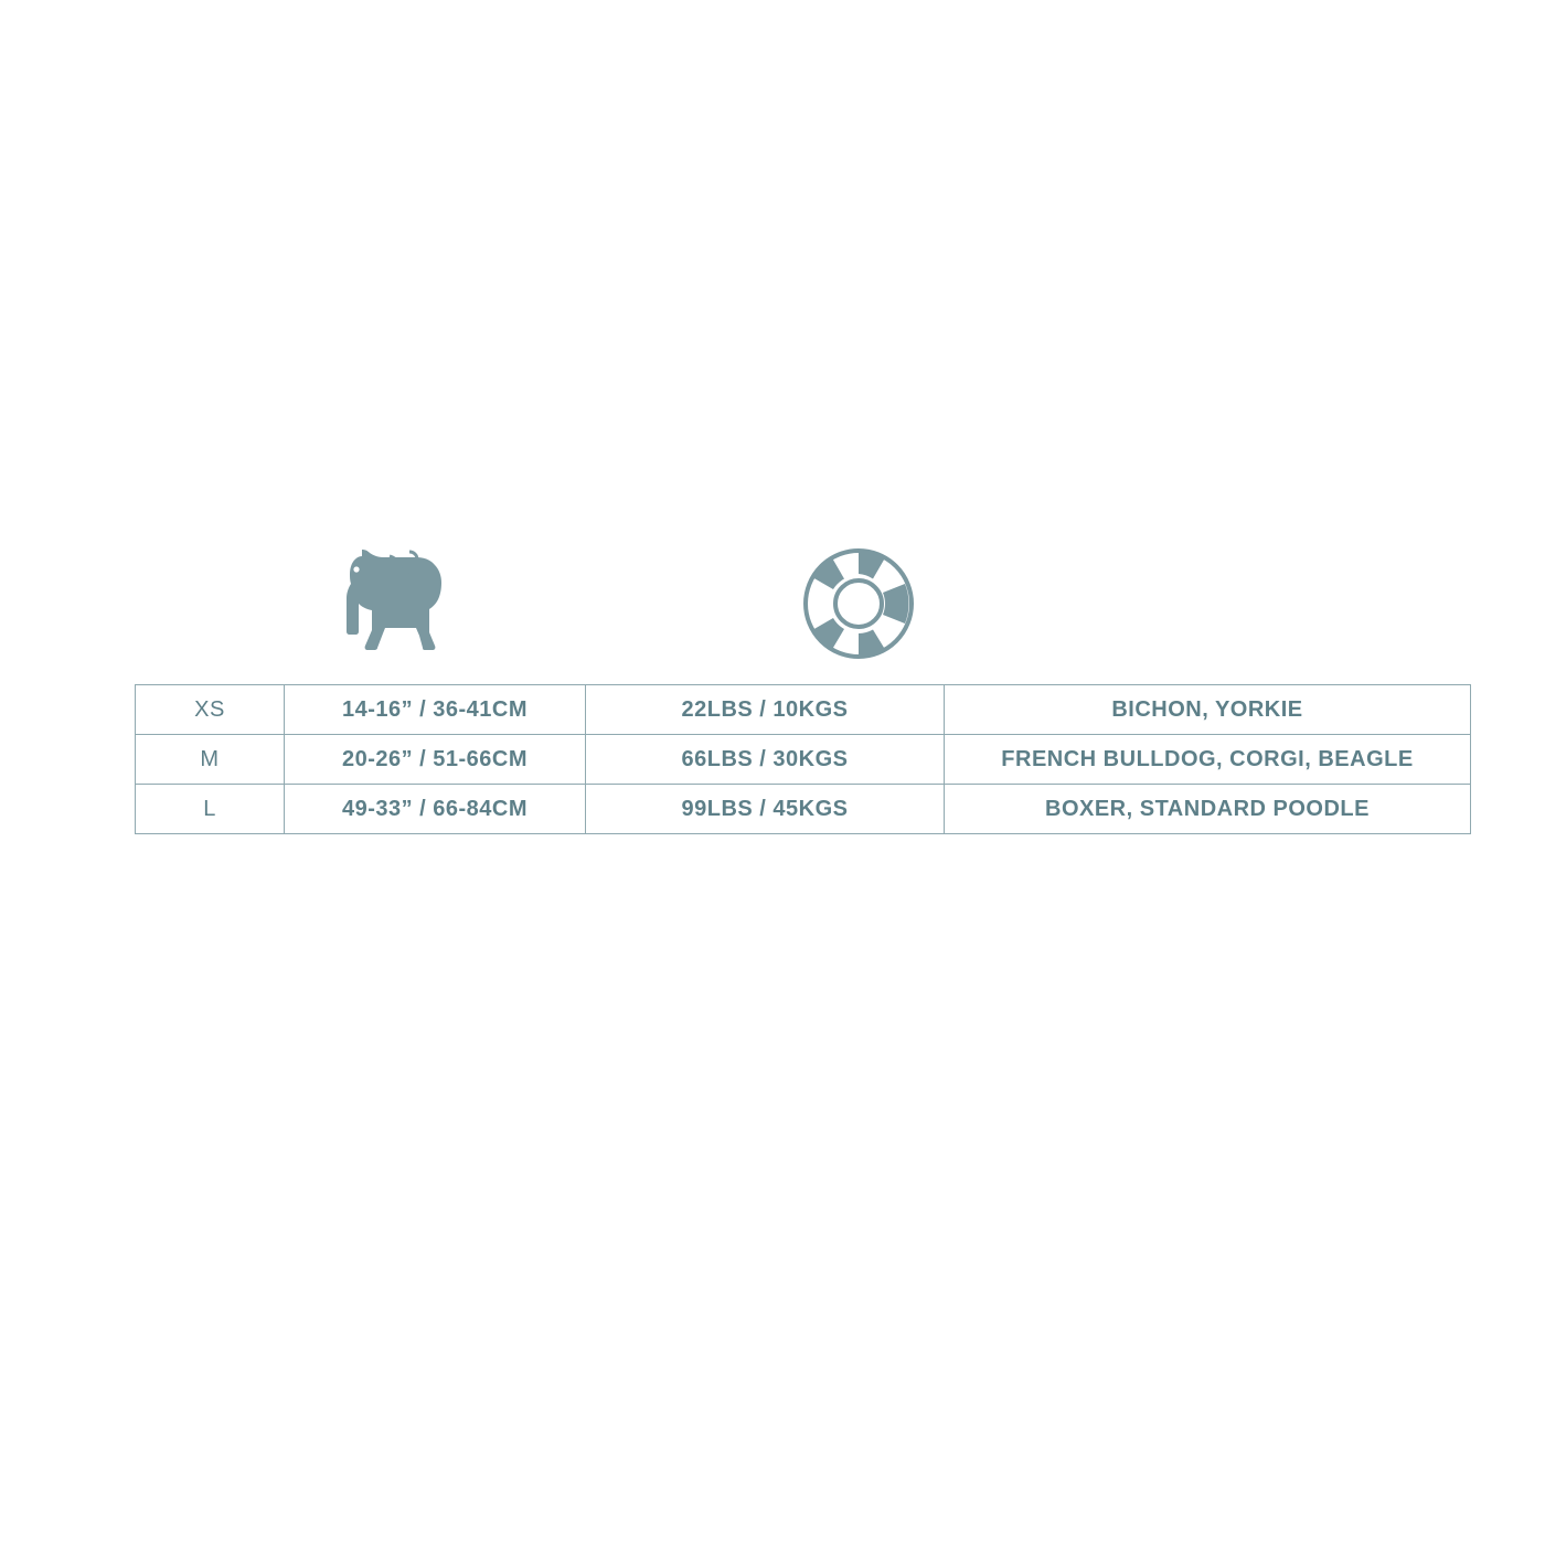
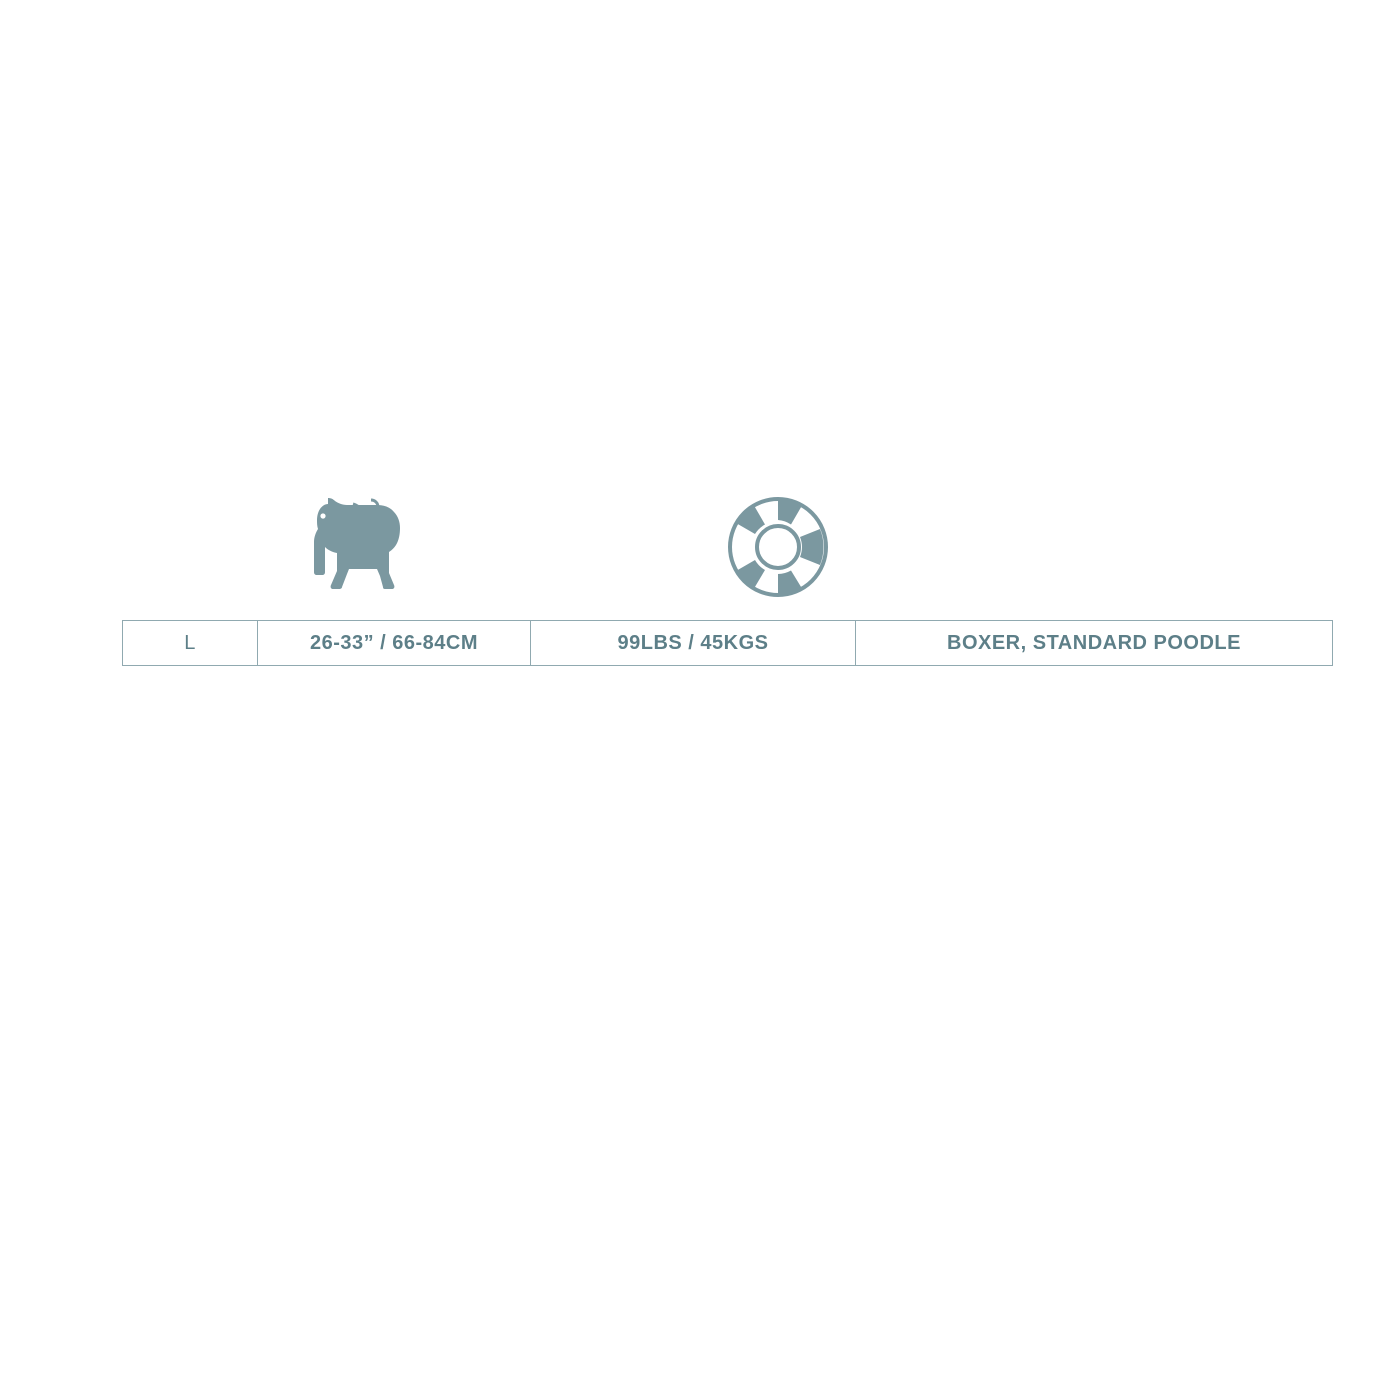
- XS	14-16” / 36-41CM	22LBS / 10KGS	BICHON, YORKIE
- M	20-26” / 51-66CM	66LBS / 30KGS	FRENCH BULLDOG, CORGI, BEAGLE
- L	49-33” / 66-84CM	99LBS / 45KGS	BOXER, STANDARD POODLE
+ L	26-33” / 66-84CM	99LBS / 45KGS	BOXER, STANDARD POODLE
